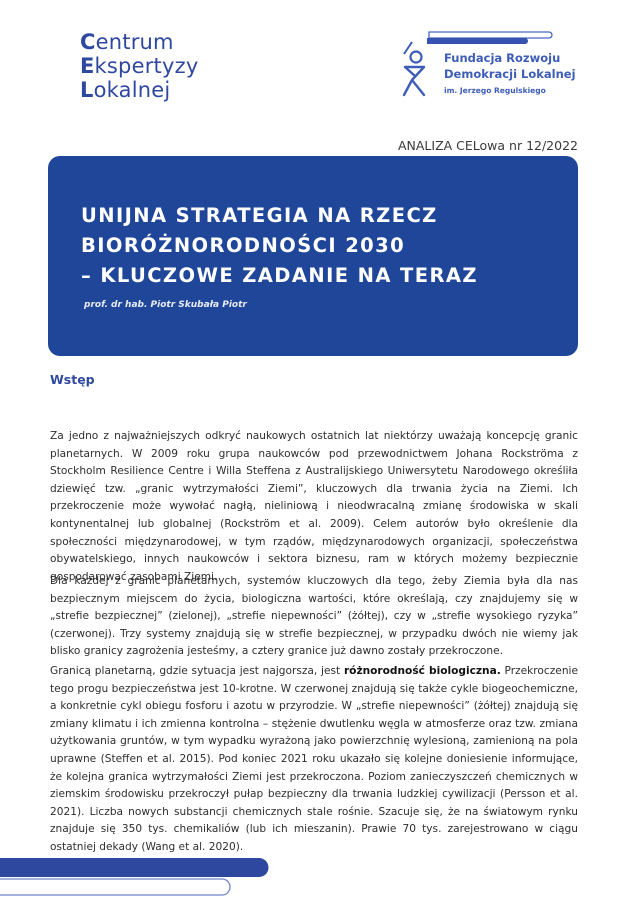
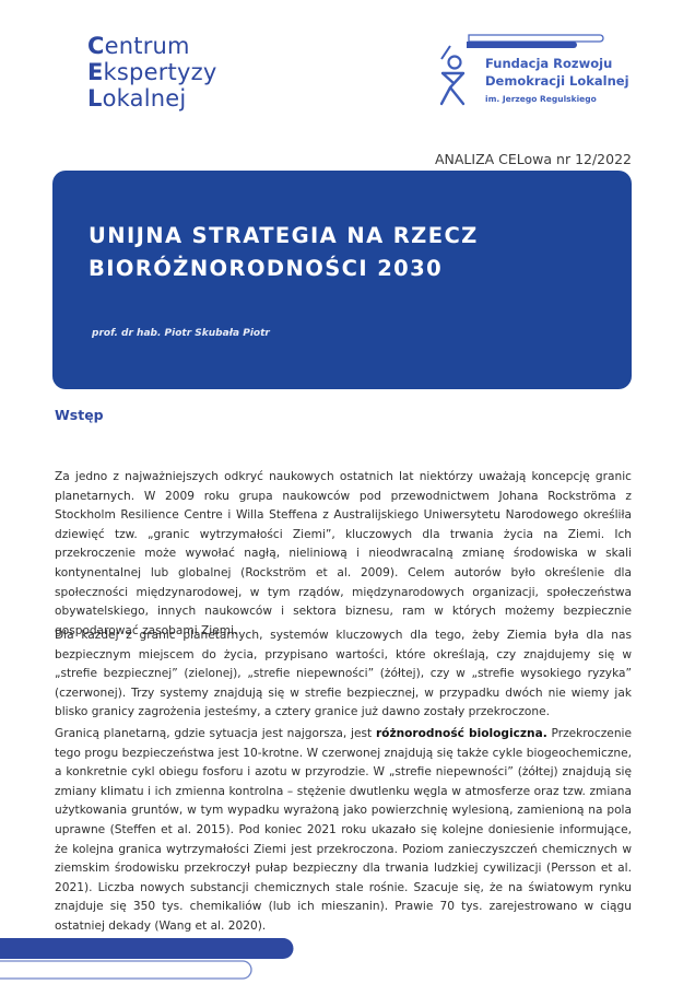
  Centrum
  Ekspertyzy
  Lokalnej
  Fundacja Rozwoju
  Demokracji Lokalnej
  im. Jerzego Regulskiego
  ANALIZA CELowa nr 12/2022
  UNIJNA STRATEGIA NA RZECZ
  BIORÓŻNORODNOŚCI 2030
- – KLUCZOWE ZADANIE NA TERAZ
  prof. dr hab. Piotr Skubała Piotr
  Wstęp
  Za jedno z najważniejszych odkryć naukowych ostatnich lat niektórzy uważają koncepcję granic planetarnych. W 2009 roku grupa naukowców pod przewodnictwem Johana Rockströma z Stockholm Resilience Centre i Willa Steffena z Australijskiego Uniwersytetu Narodowego określiła dziewięć tzw. „granic wytrzymałości Ziemi”, kluczowych dla trwania życia na Ziemi. Ich przekroczenie może wywołać nagłą, nieliniową i nieodwracalną zmianę środowiska w skali kontynentalnej lub globalnej (Rockström et al. 2009). Celem autorów było określenie dla społeczności międzynarodowej, w tym rządów, międzynarodowych organizacji, społeczeństwa obywatelskiego, innych naukowców i sektora biznesu, ram w których możemy bezpiecznie gospodarować zasobami Ziemi.
- Dla każdej z granic planetarnych, systemów kluczowych dla tego, żeby Ziemia była dla nas bezpiecznym miejscem do życia, biologiczna wartości, które określają, czy znajdujemy się w „strefie bezpiecznej” (zielonej), „strefie niepewności” (żółtej), czy w „strefie wysokiego ryzyka” (czerwonej). Trzy systemy znajdują się w strefie bezpiecznej, w przypadku dwóch nie wiemy jak blisko granicy zagrożenia jesteśmy, a cztery granice już dawno zostały przekroczone.
+ Dla każdej z granic planetarnych, systemów kluczowych dla tego, żeby Ziemia była dla nas bezpiecznym miejscem do życia, przypisano wartości, które określają, czy znajdujemy się w „strefie bezpiecznej” (zielonej), „strefie niepewności” (żółtej), czy w „strefie wysokiego ryzyka” (czerwonej). Trzy systemy znajdują się w strefie bezpiecznej, w przypadku dwóch nie wiemy jak blisko granicy zagrożenia jesteśmy, a cztery granice już dawno zostały przekroczone.
  Granicą planetarną, gdzie sytuacja jest najgorsza, jest różnorodność biologiczna. Przekroczenie tego progu bezpieczeństwa jest 10-krotne. W czerwonej znajdują się także cykle biogeochemiczne, a konkretnie cykl obiegu fosforu i azotu w przyrodzie. W „strefie niepewności” (żółtej) znajdują się zmiany klimatu i ich zmienna kontrolna – stężenie dwutlenku węgla w atmosferze oraz tzw. zmiana użytkowania gruntów, w tym wypadku wyrażoną jako powierzchnię wylesioną, zamienioną na pola uprawne (Steffen et al. 2015). Pod koniec 2021 roku ukazało się kolejne doniesienie informujące, że kolejna granica wytrzymałości Ziemi jest przekroczona. Poziom zanieczyszczeń chemicznych w ziemskim środowisku przekroczył pułap bezpieczny dla trwania ludzkiej cywilizacji (Persson et al. 2021). Liczba nowych substancji chemicznych stale rośnie. Szacuje się, że na światowym rynku znajduje się 350 tys. chemikaliów (lub ich mieszanin). Prawie 70 tys. zarejestrowano w ciągu ostatniej dekady (Wang et al. 2020).
